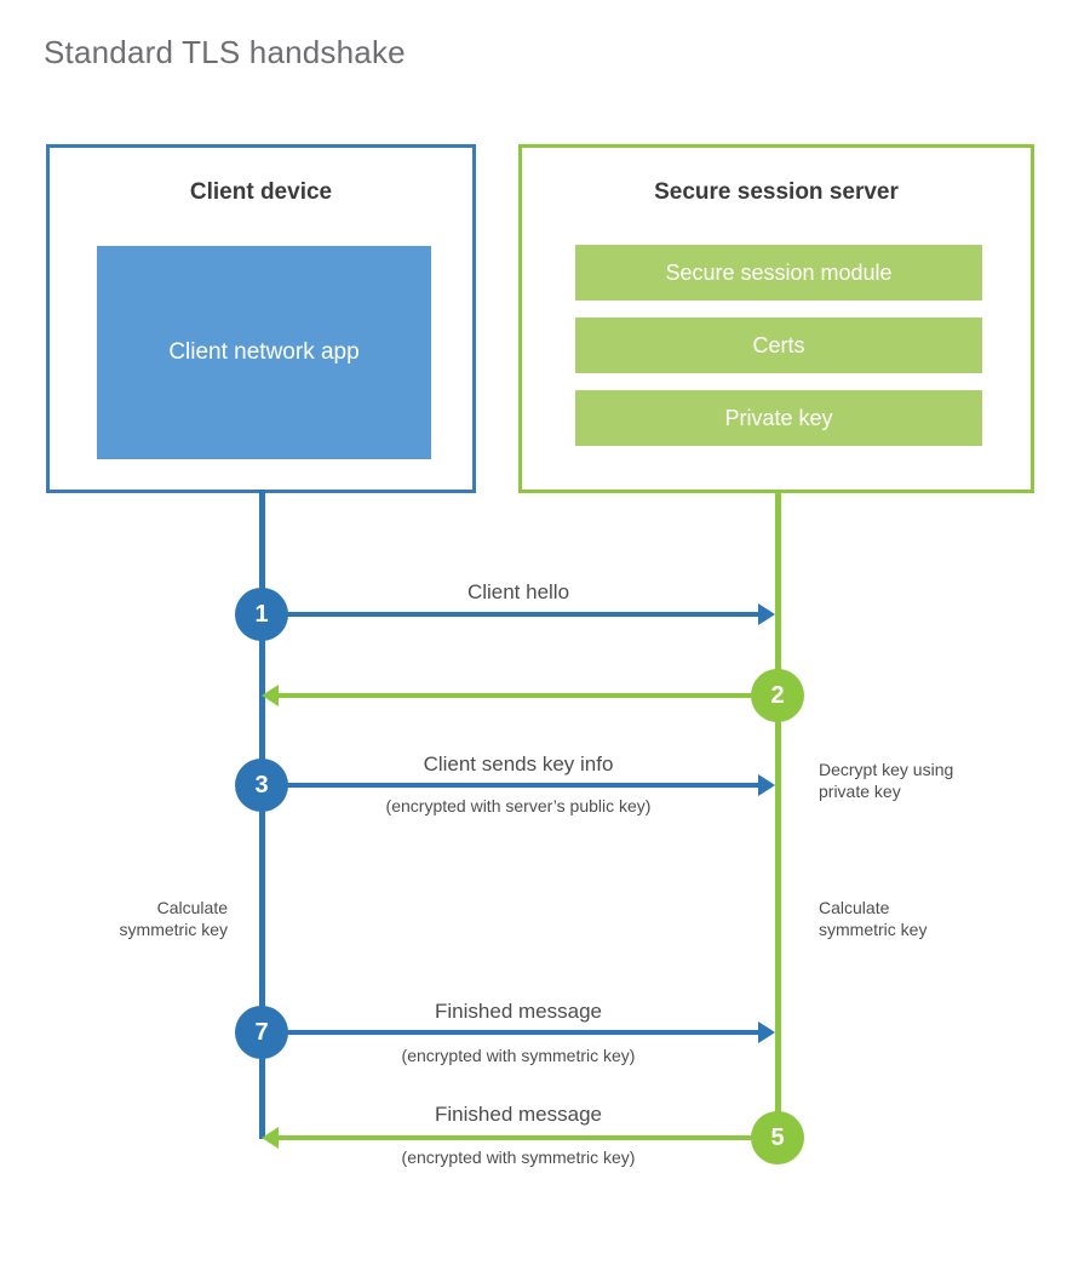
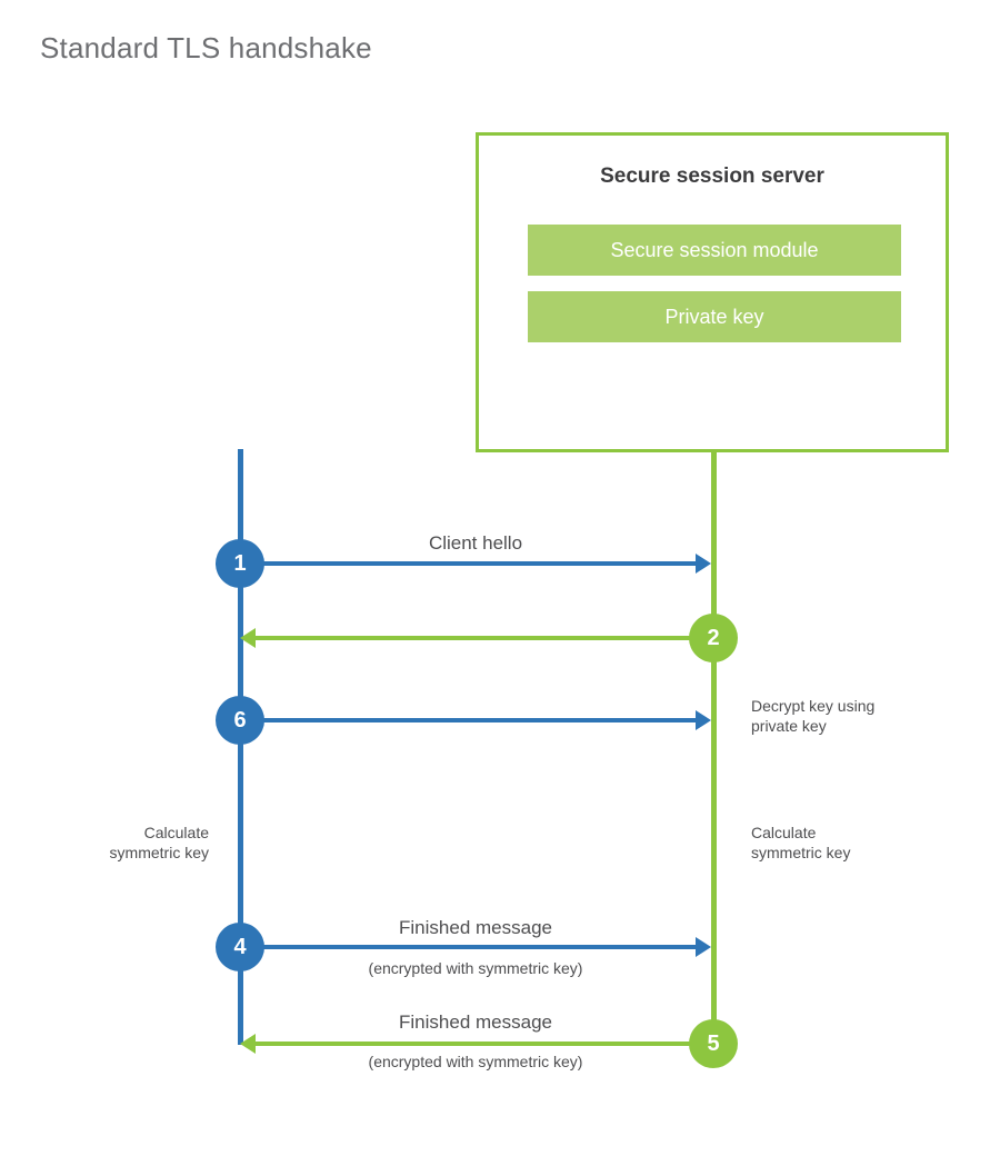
  Standard TLS handshake
- Client device
- Client network app
  Secure session server
  Secure session module
- Certs
  Private key
  Client hello
  1
  2
- Client sends key info
- (encrypted with server’s public key)
- 3
+ 6
  Decrypt key using
  private key
  Calculate
  symmetric key
  Calculate
  symmetric key
  Finished message
  (encrypted with symmetric key)
- 7
+ 4
  Finished message
  (encrypted with symmetric key)
  5
